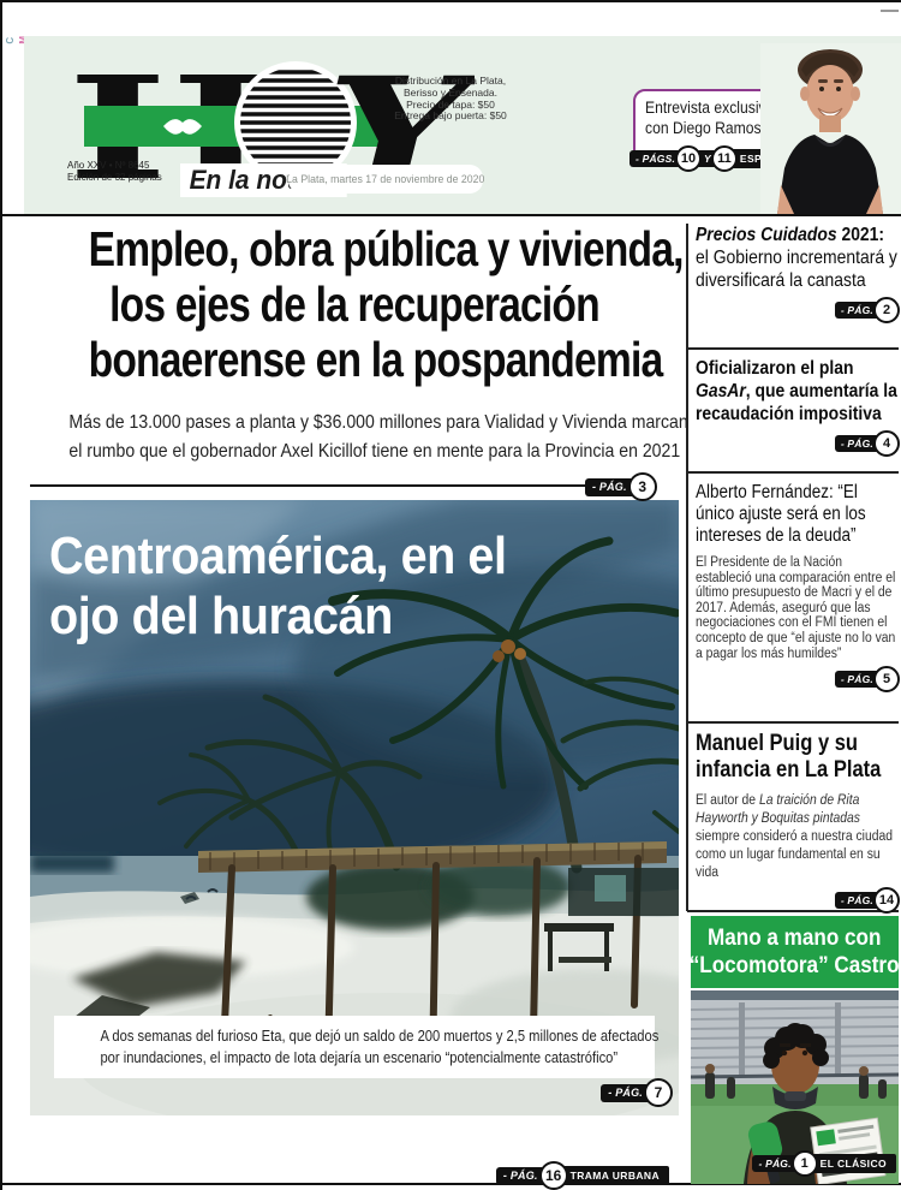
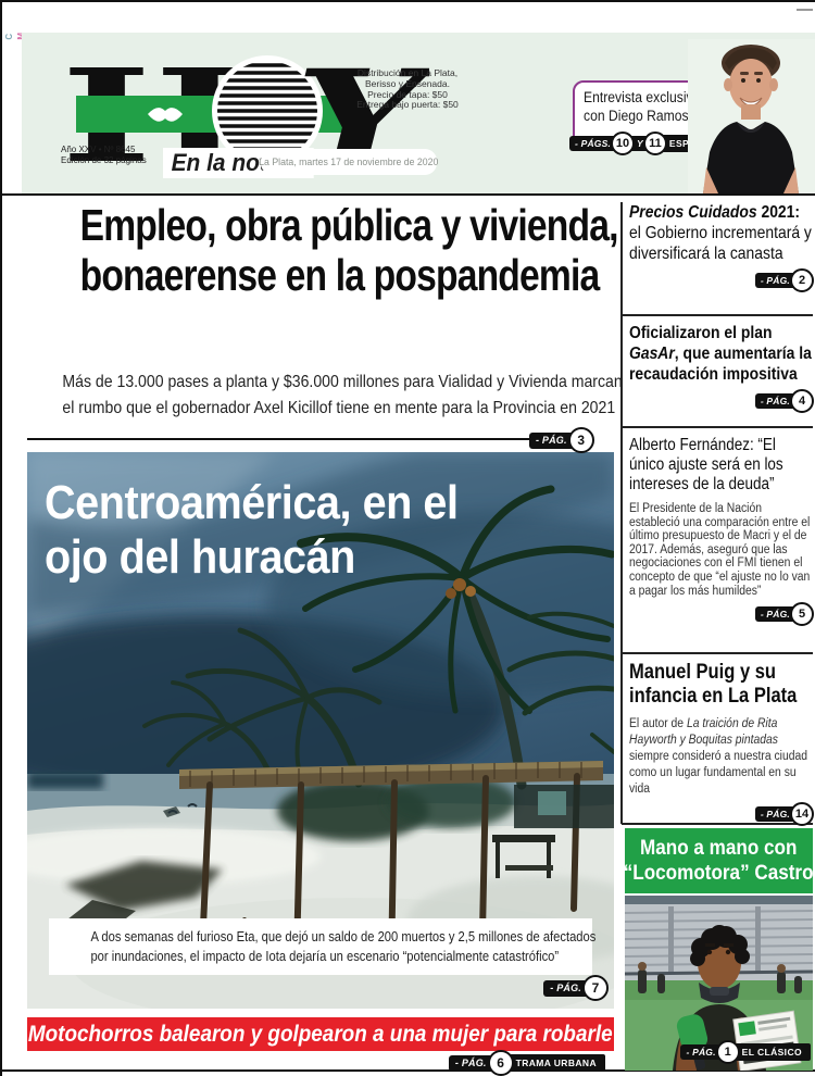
  Y
  Año XXV • Nº 8645
  Edición de 32 páginas
  La Plata, martes 17 de noviembre de 2020
  Distribución en La Plata,
  Berisso y Ensenada.
  Precio de tapa: $50
  Entrega bajo puerta: $50
  Entrevista exclusi
  con Diego Ramos
  - PÁGS.
  10
  Y
  11
  Empleo, obra pública y vivienda,
- los ejes de la recuperación
  bonaerense en la pospandemia
  Más de 13.000 pases a planta y $36.000 millones para Vialidad y Vivienda marcan
  el rumbo que el gobernador Axel Kicillof tiene en mente para la Provincia en 2021
  - PÁG.
  3
  Centroamérica, en el
  ojo del huracán
  A dos semanas del furioso Eta, que dejó un saldo de 200 muertos y 2,5 millones de afectados
  por inundaciones, el impacto de Iota dejaría un escenario “potencialmente catastrófico”
  - PÁG.
  7
+ Motochorros balearon y golpearon a una mujer para robarle
  - PÁG.
- 16
+ 6
  TRAMA URBANA
  Precios Cuidados 2021: el Gobierno incrementará y diversificará la canasta
  - PÁG.
  2
  Oficializaron el plan GasAr, que aumentaría la recaudación impositiva
  - PÁG.
  4
  Alberto Fernández: “El único ajuste será en los intereses de la deuda”
  El Presidente de la Nación estableció una comparación entre el último presupuesto de Macri y el de 2017. Además, aseguró que las negociaciones con el FMI tienen el concepto de que “el ajuste no lo van a pagar los más humildes”
  - PÁG.
  5
  Manuel Puig y su infancia en La Plata
  El autor de La traición de Rita Hayworth y Boquitas pintadas siempre consideró a nuestra ciudad como un lugar fundamental en su vida
  - PÁG.
  14
  Mano a mano con
  “Locomotora” Castro
  - PÁG.
  1
  EL CLÁSICO
